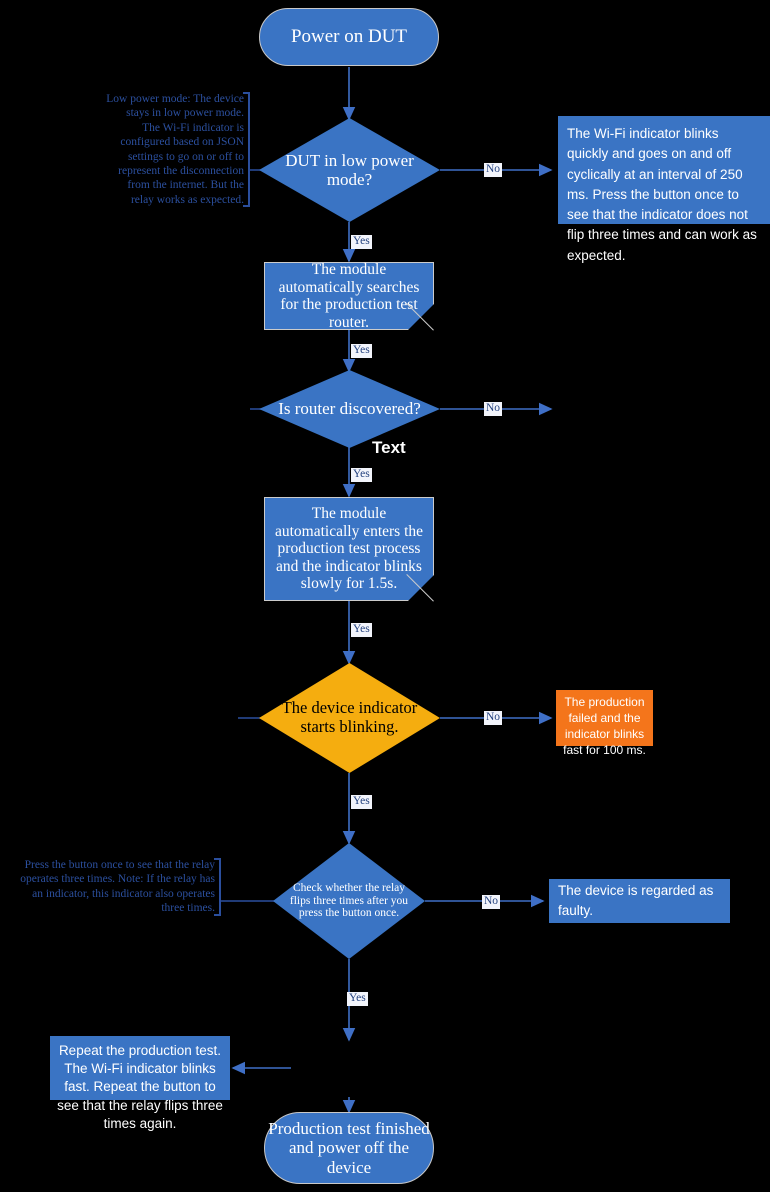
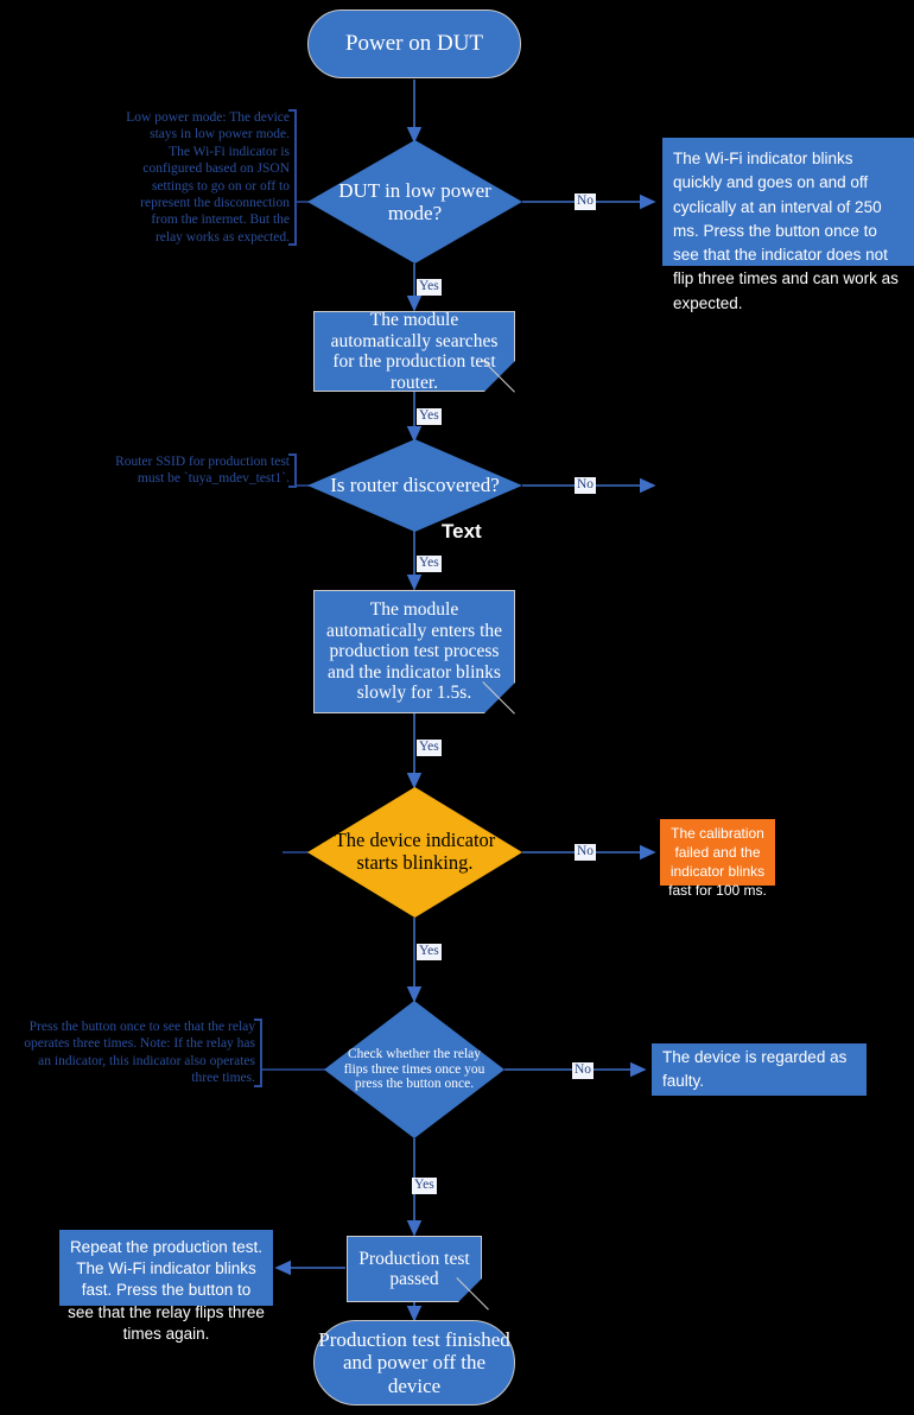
  Power on DUT
  DUT in low power mode?
  The module automatically searches for the production te router.
  Is router discovered?
  The module automatically enters the production test process and the indicator blinks slowly for 1.5s.
  The device indicator starts blinking.
- Check whether the relay flips three times after you press the button once.
+ Check whether the relay flips three times once you press the button once.
+ Production test passed
  Production test finished and power off the device
  The Wi-Fi indicator blinks quickly and goes on and off cyclically at an interval of 250 ms. Press the button once to see that the indicator does not flip three times and can work as expected.
- The production failed and the indicator blinks fast for 100 ms.
+ The calibration failed and the indicator blinks fast for 100 ms.
  The device is regarded as faulty.
- Repeat the production test. The Wi-Fi indicator blinks fast. Repeat the button to see that the relay flips three times again.
+ Repeat the production test. The Wi-Fi indicator blinks fast. Press the button to see that the relay flips three times again.
  Low power mode: The device stays in low power mode. The Wi-Fi indicator is configured based on JSON settings to go on or off to represent the disconnection from the internet. But the relay works as expected.
+ Router SSID for production test must be `tuya_mdev_test1`.
  Press the button once to see that the relay operates three times. Note: If the relay has an indicator, this indicator also operates three times.
  No
  Yes
  Yes
  No
  Yes
  Yes
  No
  Yes
  No
  Yes
  Text
